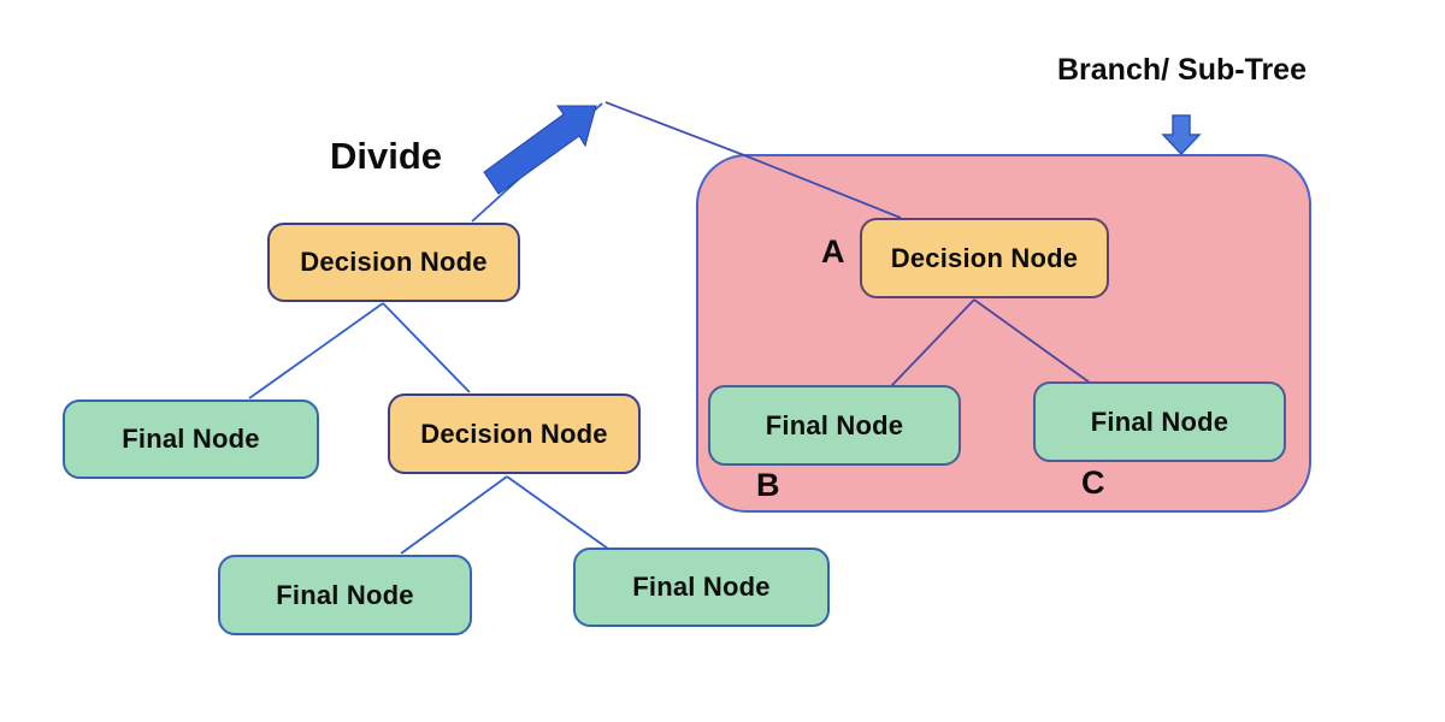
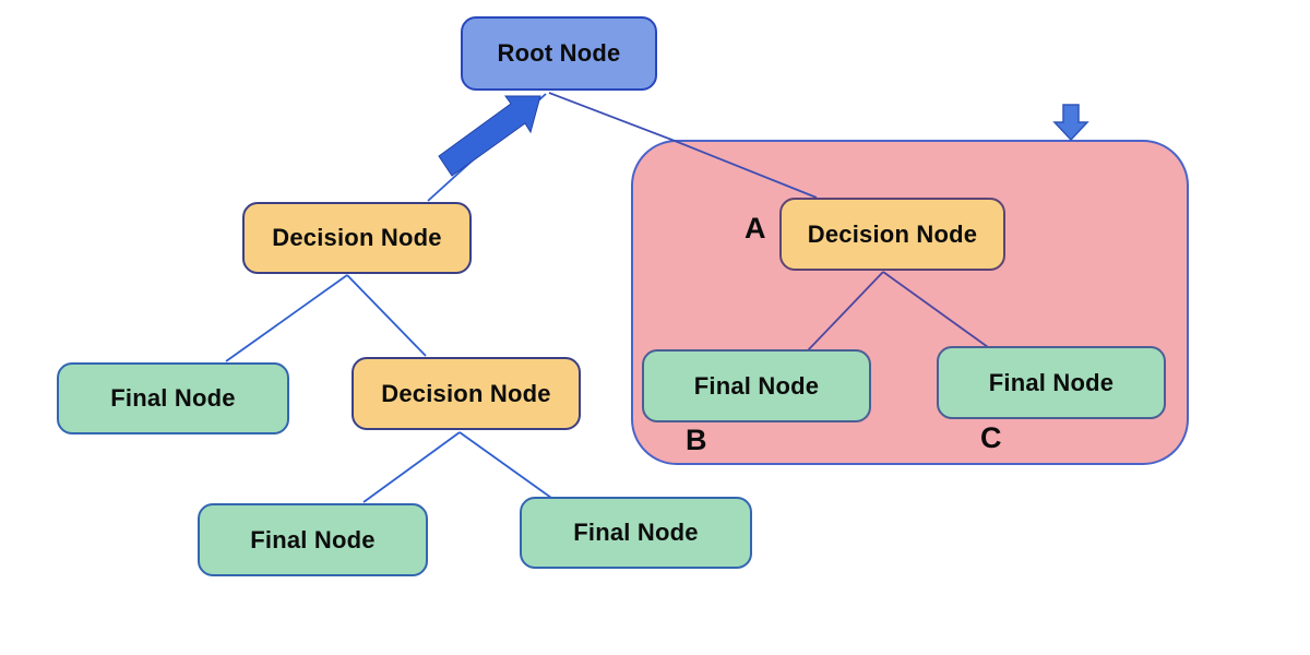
+ Root Node
  Decision Node
  Final Node
  Decision Node
  Final Node
  Final Node
  Decision Node
  Final Node
  Final Node
  A
  B
  C
- Divide
- Branch/ Sub-Tree
